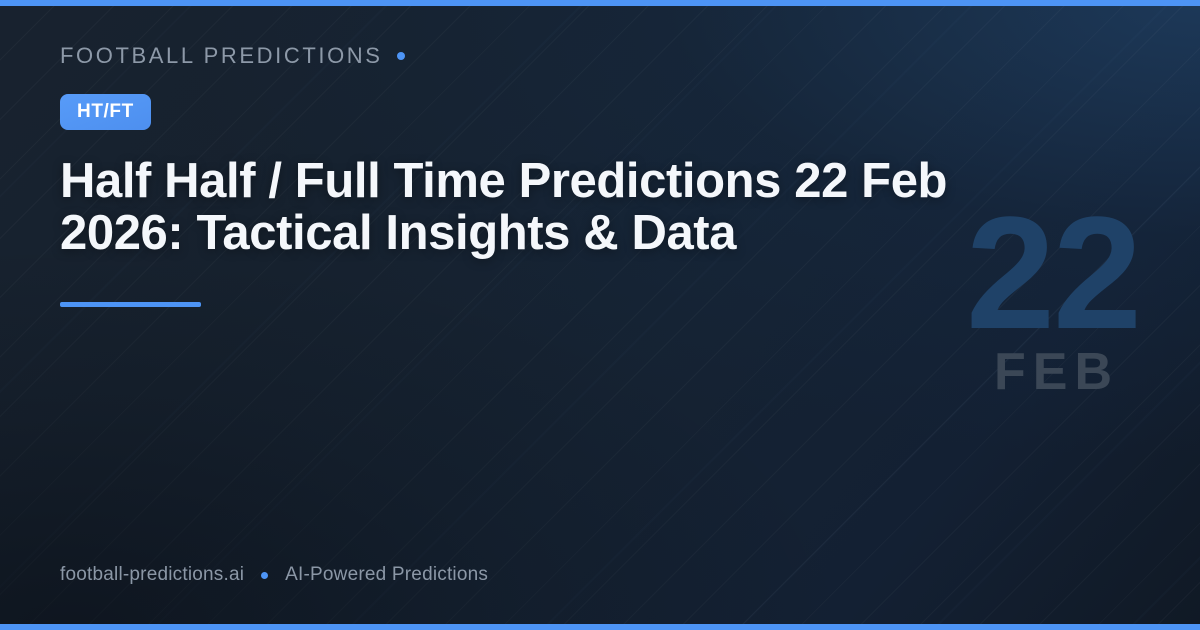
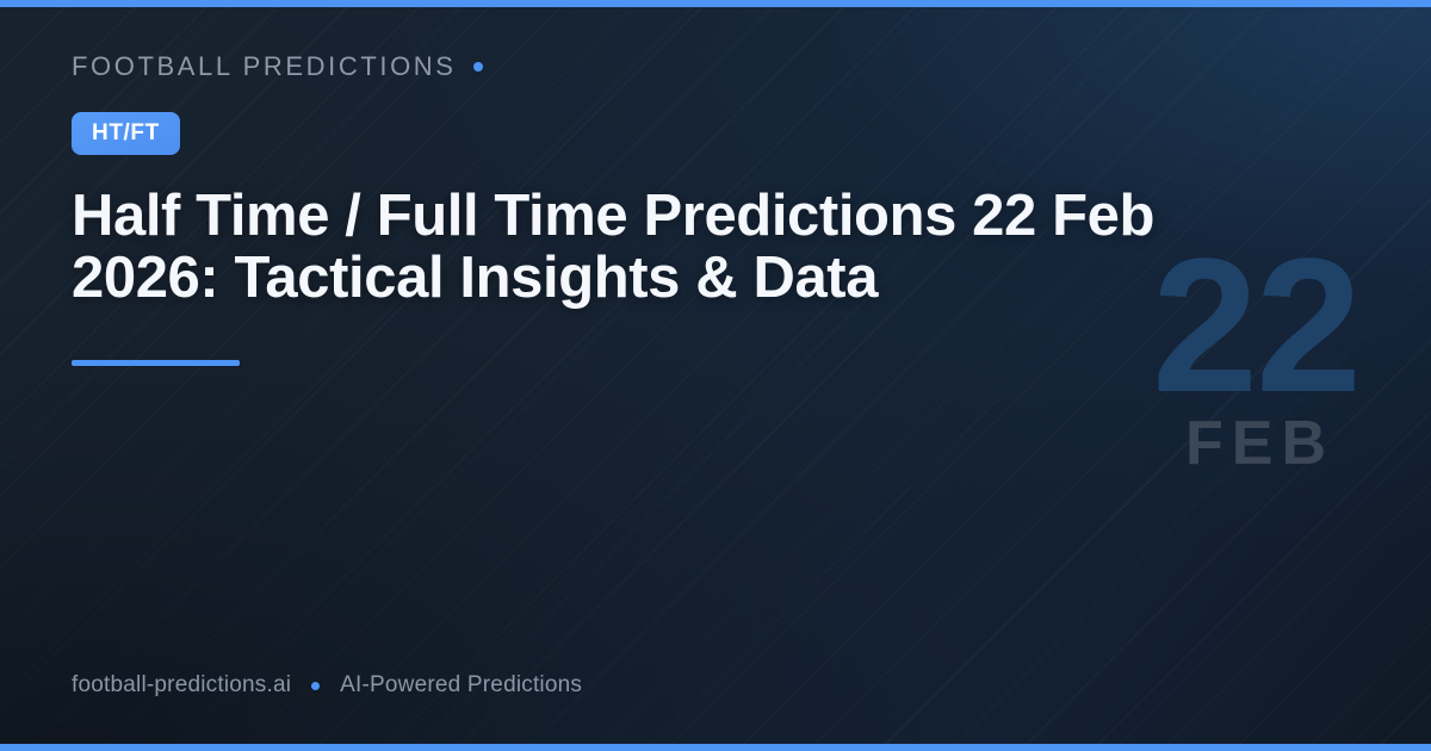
  22
  FEB
  FOOTBALL PREDICTIONS
  HT/FT
- Half Half / Full Time Predictions 22 Feb 2026: Tactical Insights & Data
+ Half Time / Full Time Predictions 22 Feb 2026: Tactical Insights & Data
  football-predictions.ai
  AI-Powered Predictions
